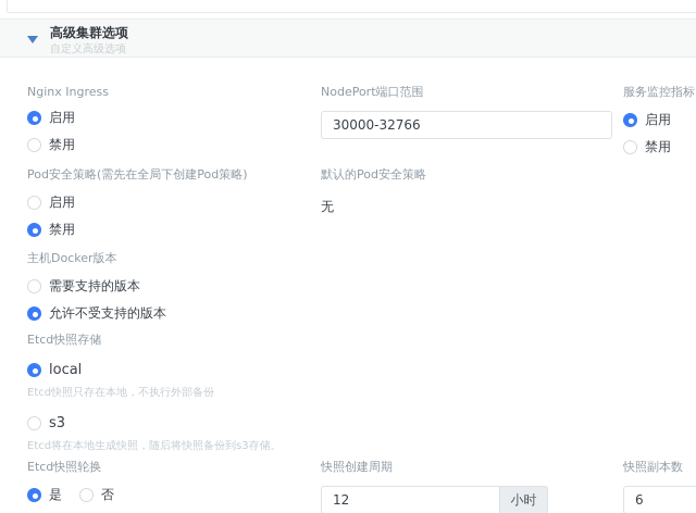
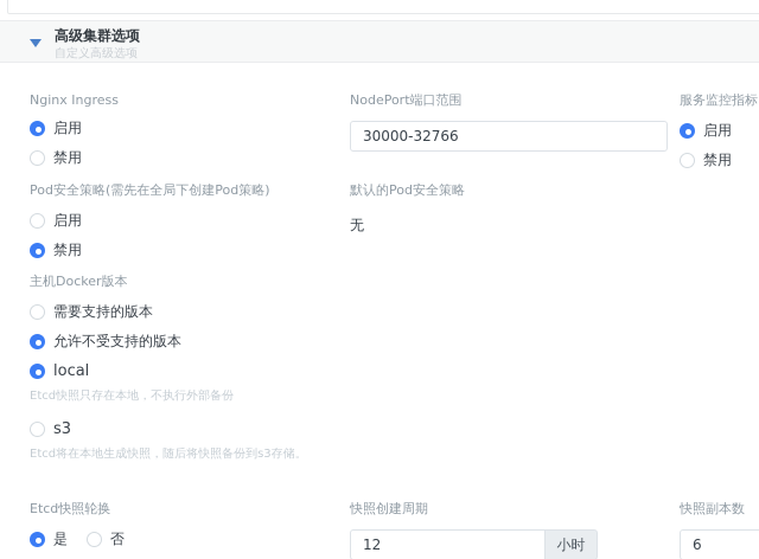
  高级集群选项
  自定义高级选项
  Nginx Ingress
  启用
  禁用
  NodePort端口范围
  30000-32766
  服务监控指标
  启用
  禁用
  Pod安全策略(需先在全局下创建Pod策略)
  启用
  禁用
  默认的Pod安全策略
  无
  主机Docker版本
  需要支持的版本
  允许不受支持的版本
- Etcd快照存储
  local
  Etcd快照只存在本地，不执行外部备份
  s3
  Etcd将在本地生成快照，随后将快照备份到s3存储。
  Etcd快照轮换
  是
  否
  快照创建周期
  12
  小时
  快照副本数
  6
